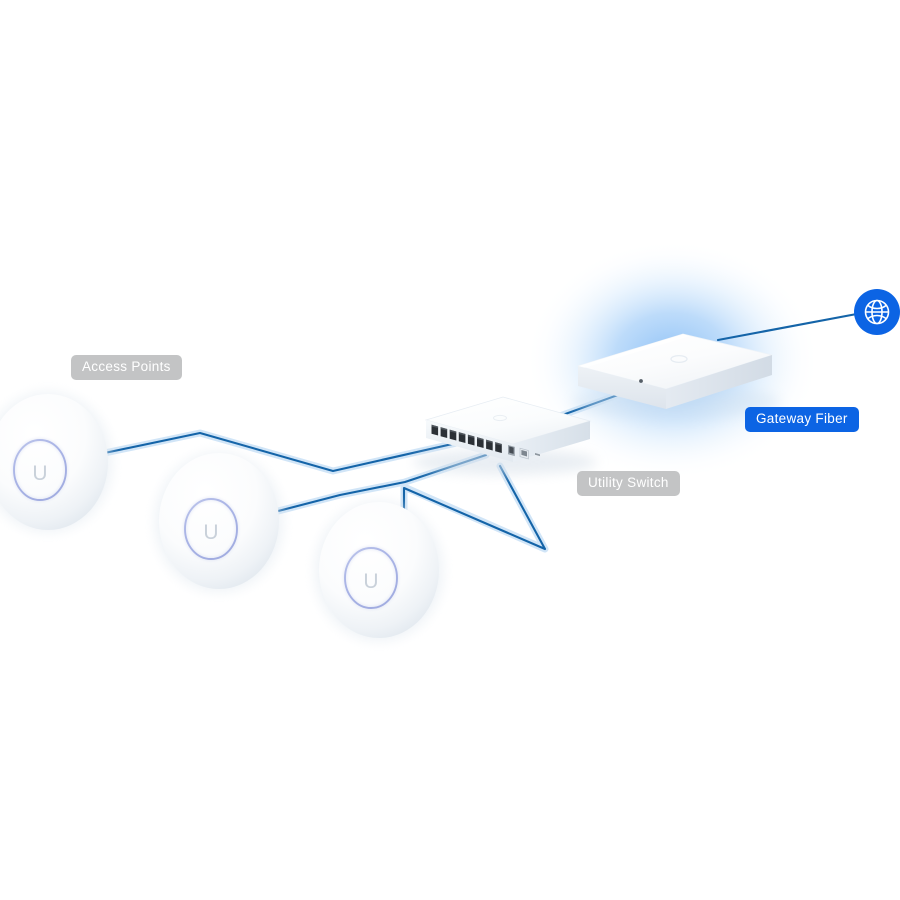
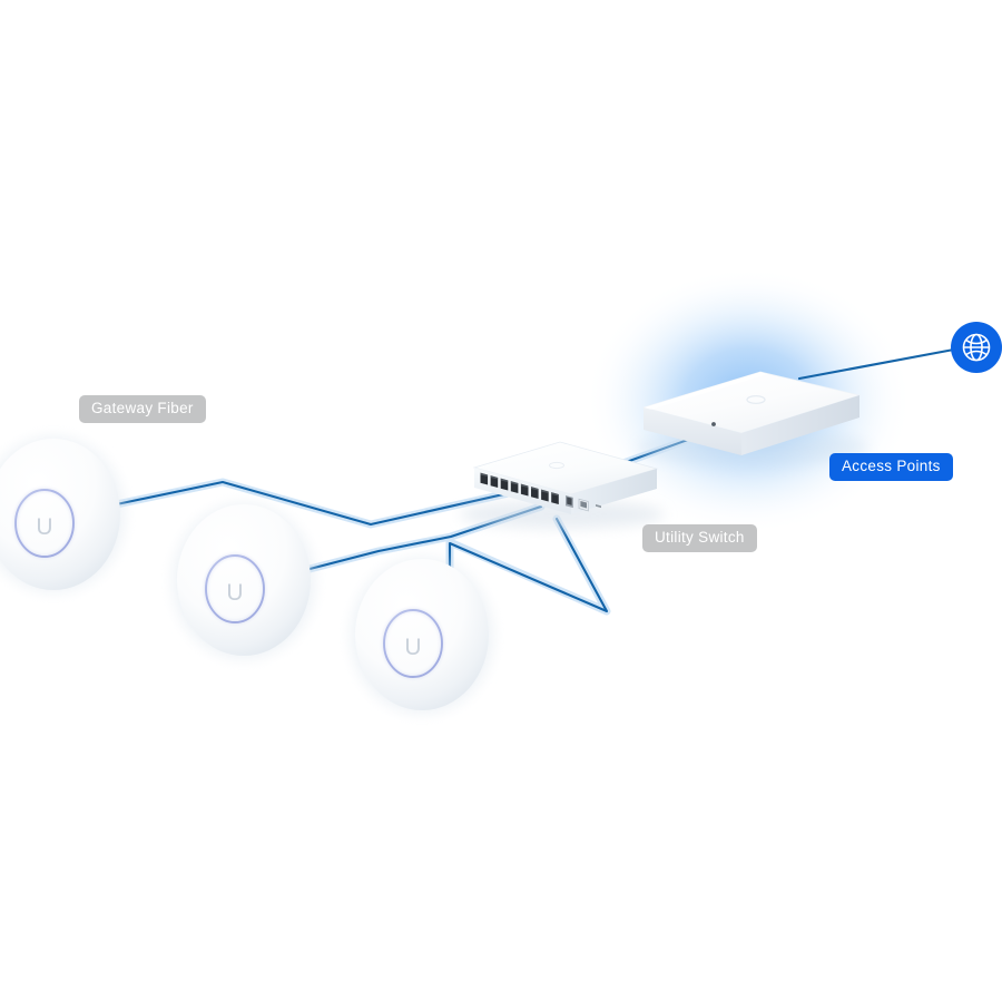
  U
  U
  U
- Access Points
+ Gateway Fiber
  Utility Switch
- Gateway Fiber
+ Access Points
